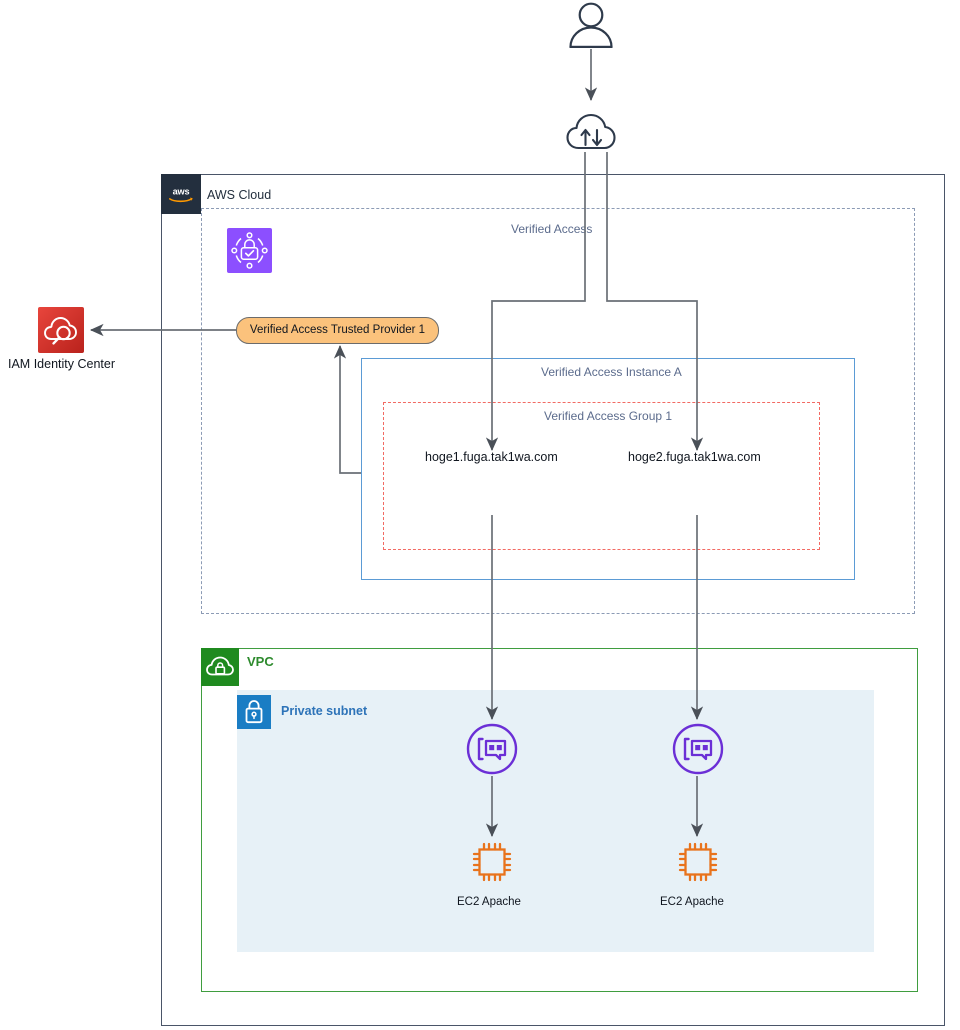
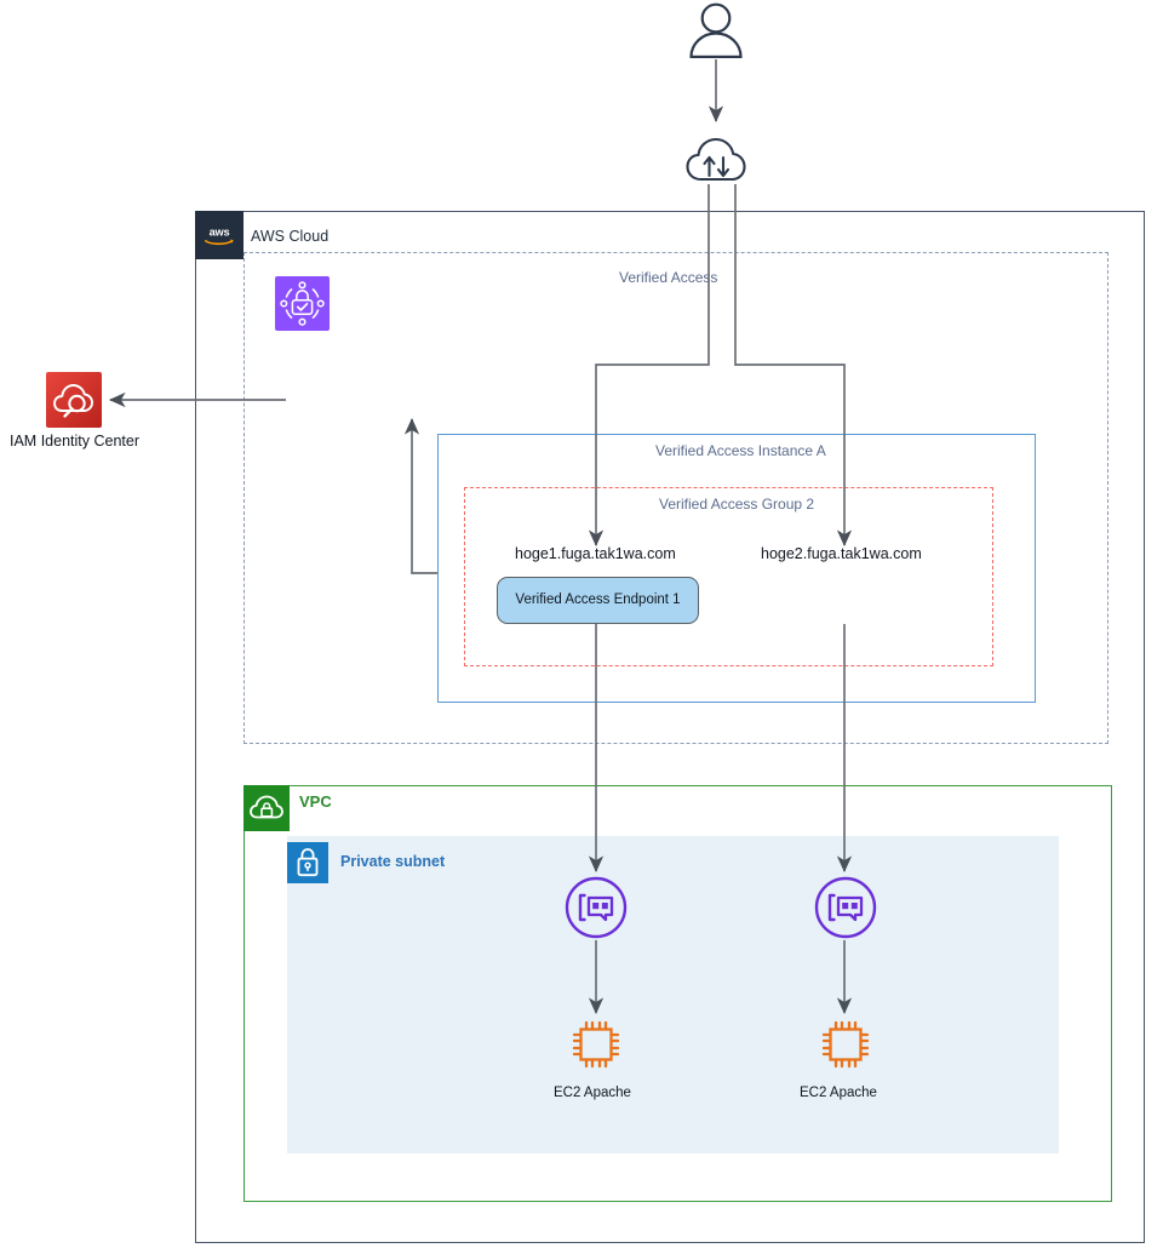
  IAM Identity Center
  aws
  AWS Cloud
  Verified Access
- Verified Access Trusted Provider 1
  Verified Access Instance A
- Verified Access Group 1
+ Verified Access Group 2
  hoge1.fuga.tak1wa.com
  hoge2.fuga.tak1wa.com
+ Verified Access Endpoint 1
  VPC
  Private subnet
  EC2 Apache
  EC2 Apache
